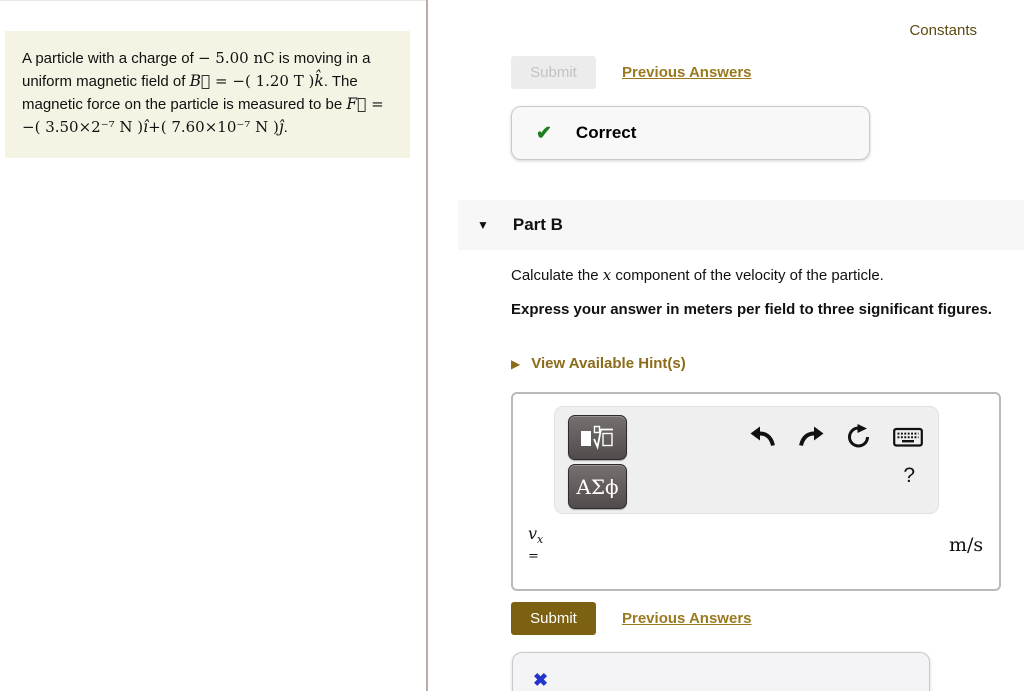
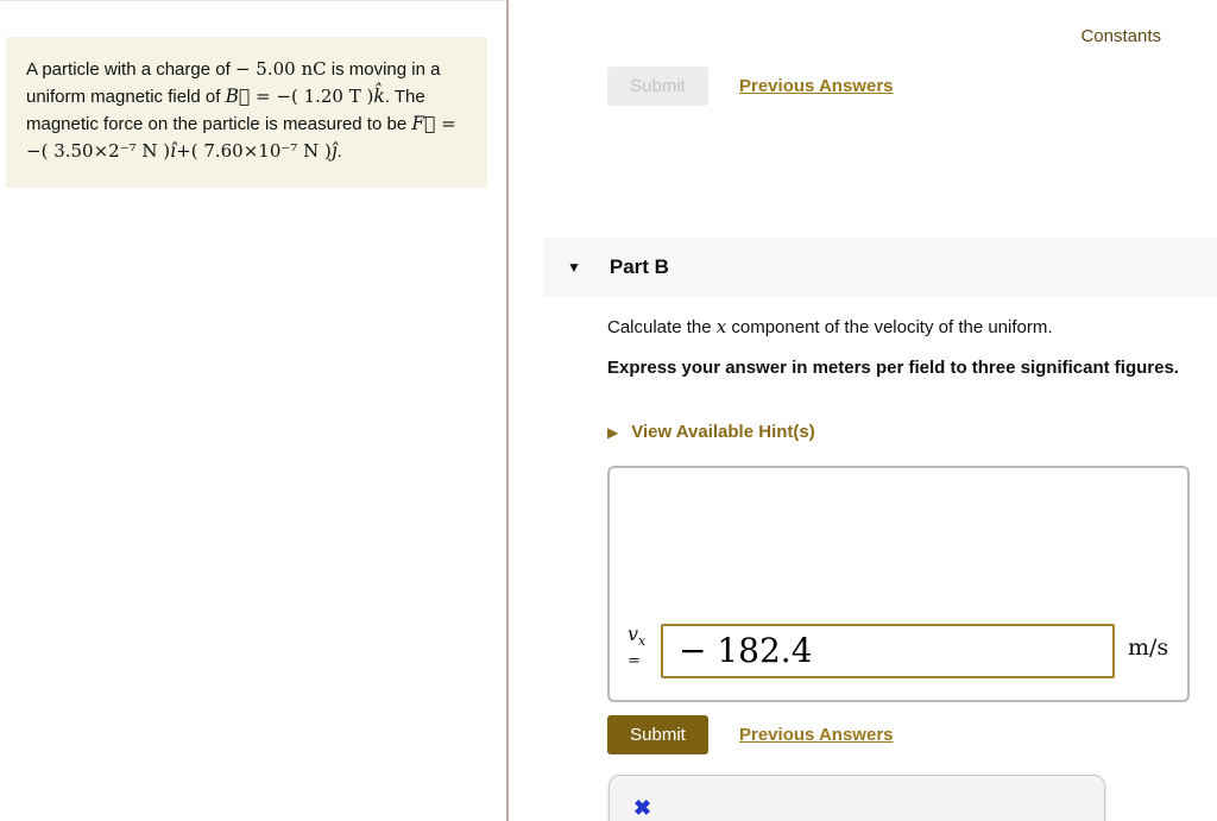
  A particle with a charge of − 5.00 nC is moving in a uniform magnetic field of B⃗ = −( 1.20 T )k̂. The magnetic force on the particle is measured to be F⃗ = −( 3.50×2⁻⁷ N )î+( 7.60×10⁻⁷ N )ĵ.
  Constants
  Submit
  Previous Answers
- ✔
- Correct
  ▼
  Part B
- Calculate the x component of the velocity of the particle.
+ Calculate the x component of the velocity of the uniform.
  Express your answer in meters per field to three significant figures.
  ▶
  View Available Hint(s)
- ΑΣϕ
- ?
  vx
  =
+ − 182.4
  m/s
  Submit
  Previous Answers
  ✖
